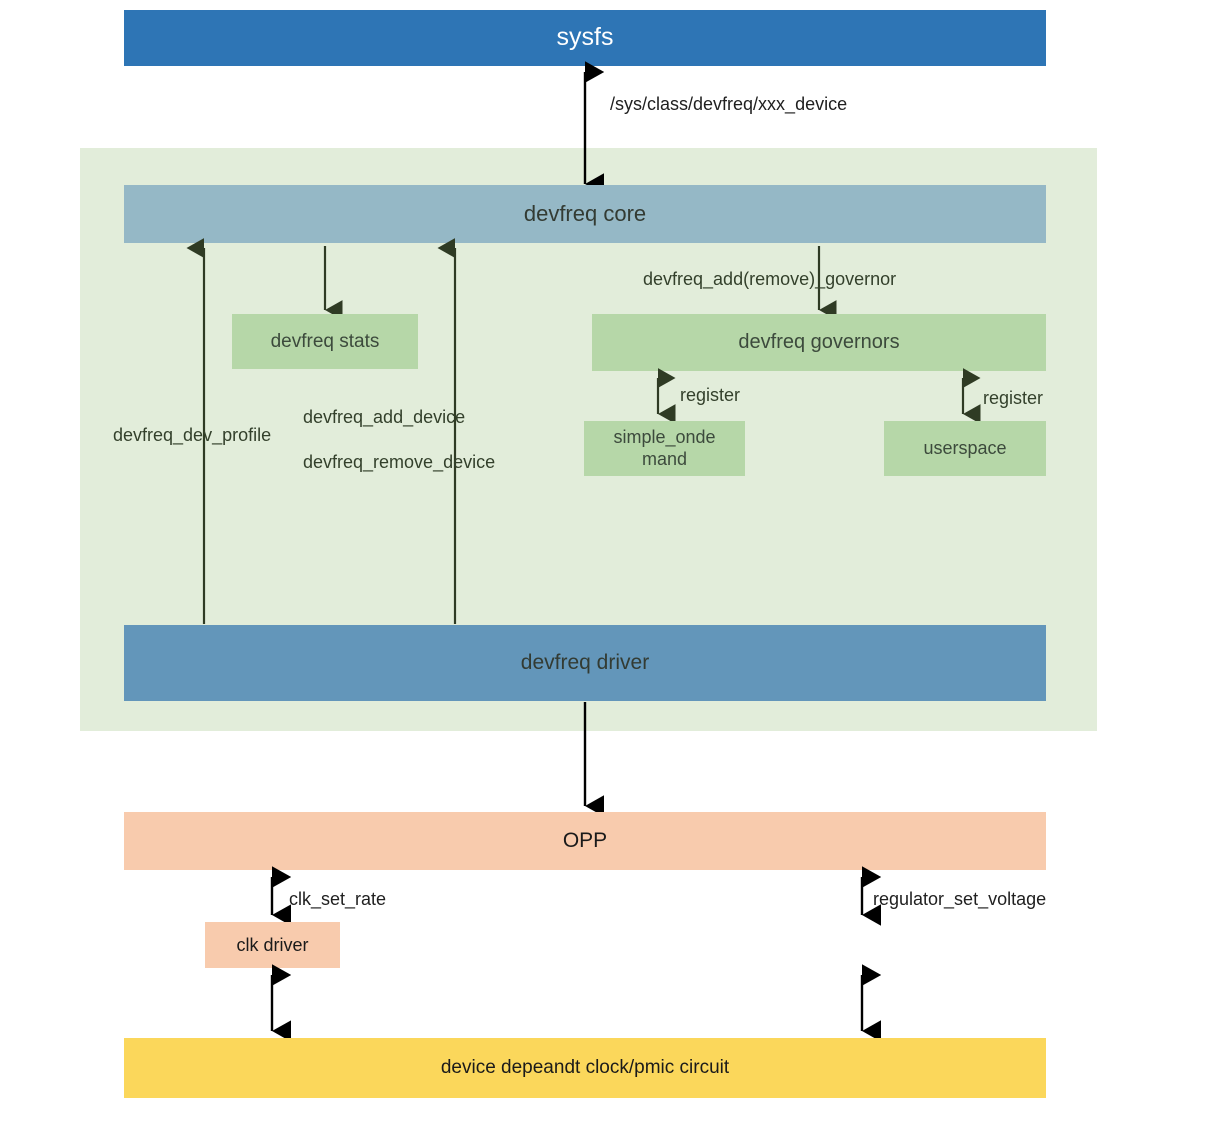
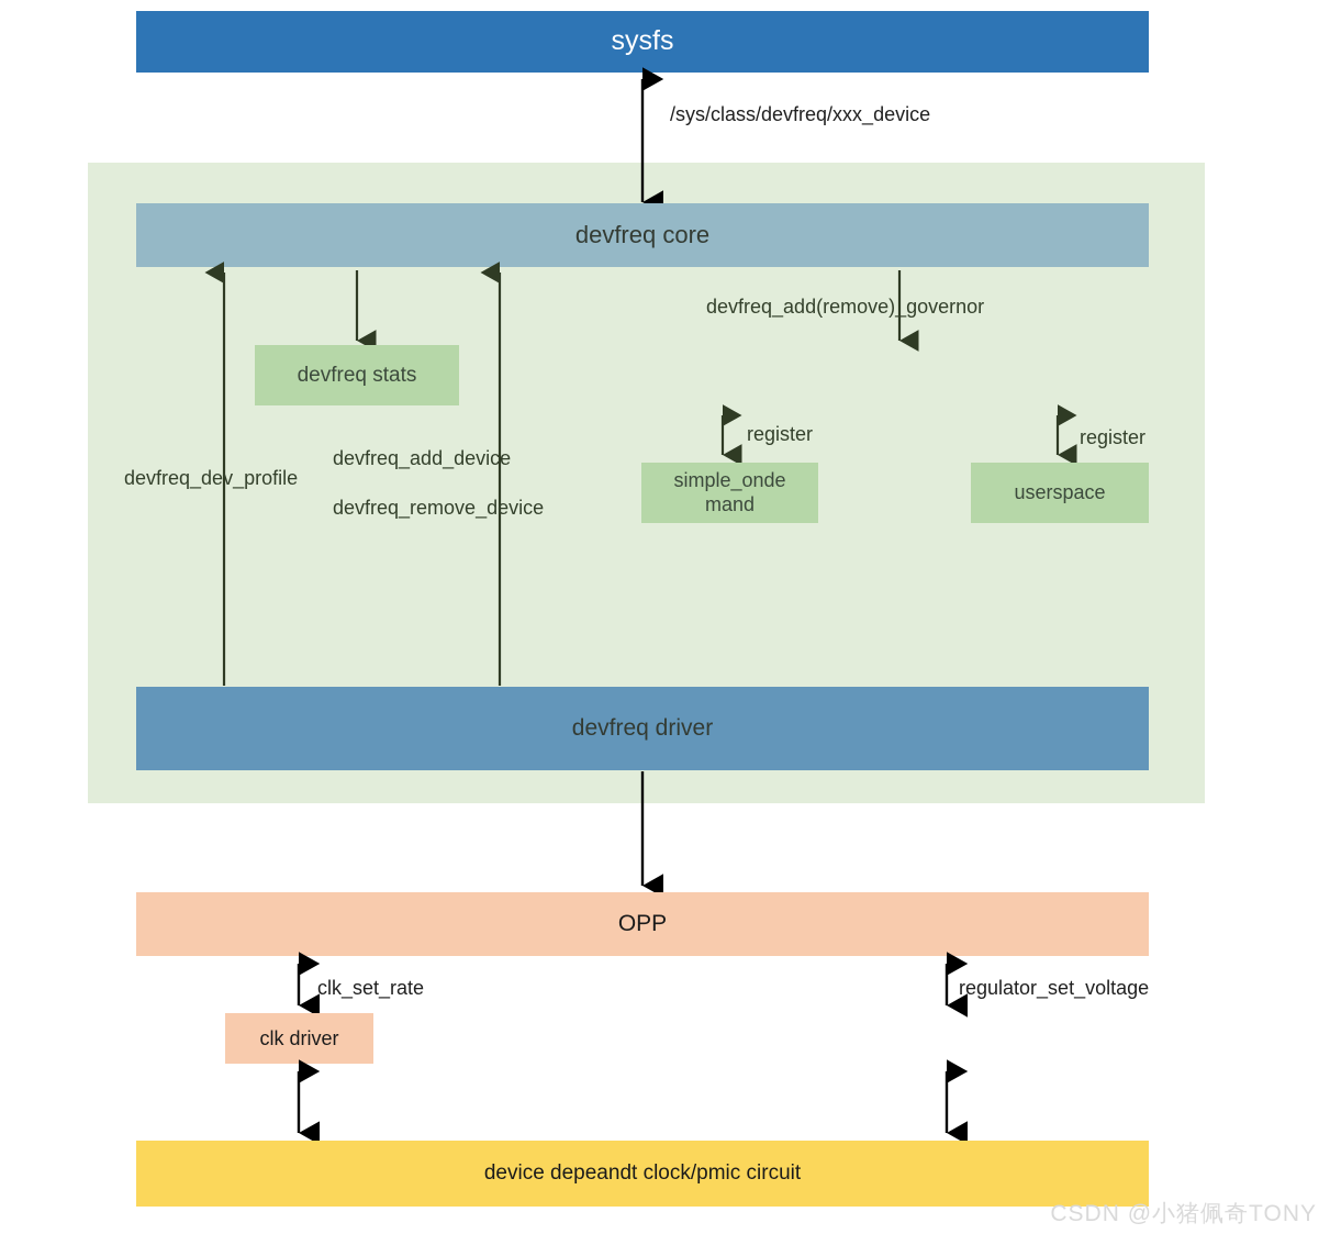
  sysfs
  /sys/class/devfreq/xxx_device
  devfreq core
  devfreq_add(remove)_governor
  devfreq stats
- devfreq governors
  register
  register
  simple_onde
  mand
  userspace
  devfreq_dev_profile
  devfreq_add_device
  devfreq_remove_device
  devfreq driver
  OPP
  clk_set_rate
  regulator_set_voltage
  clk driver
  device depeandt clock/pmic circuit
+ CSDN @小猪佩奇TONY
